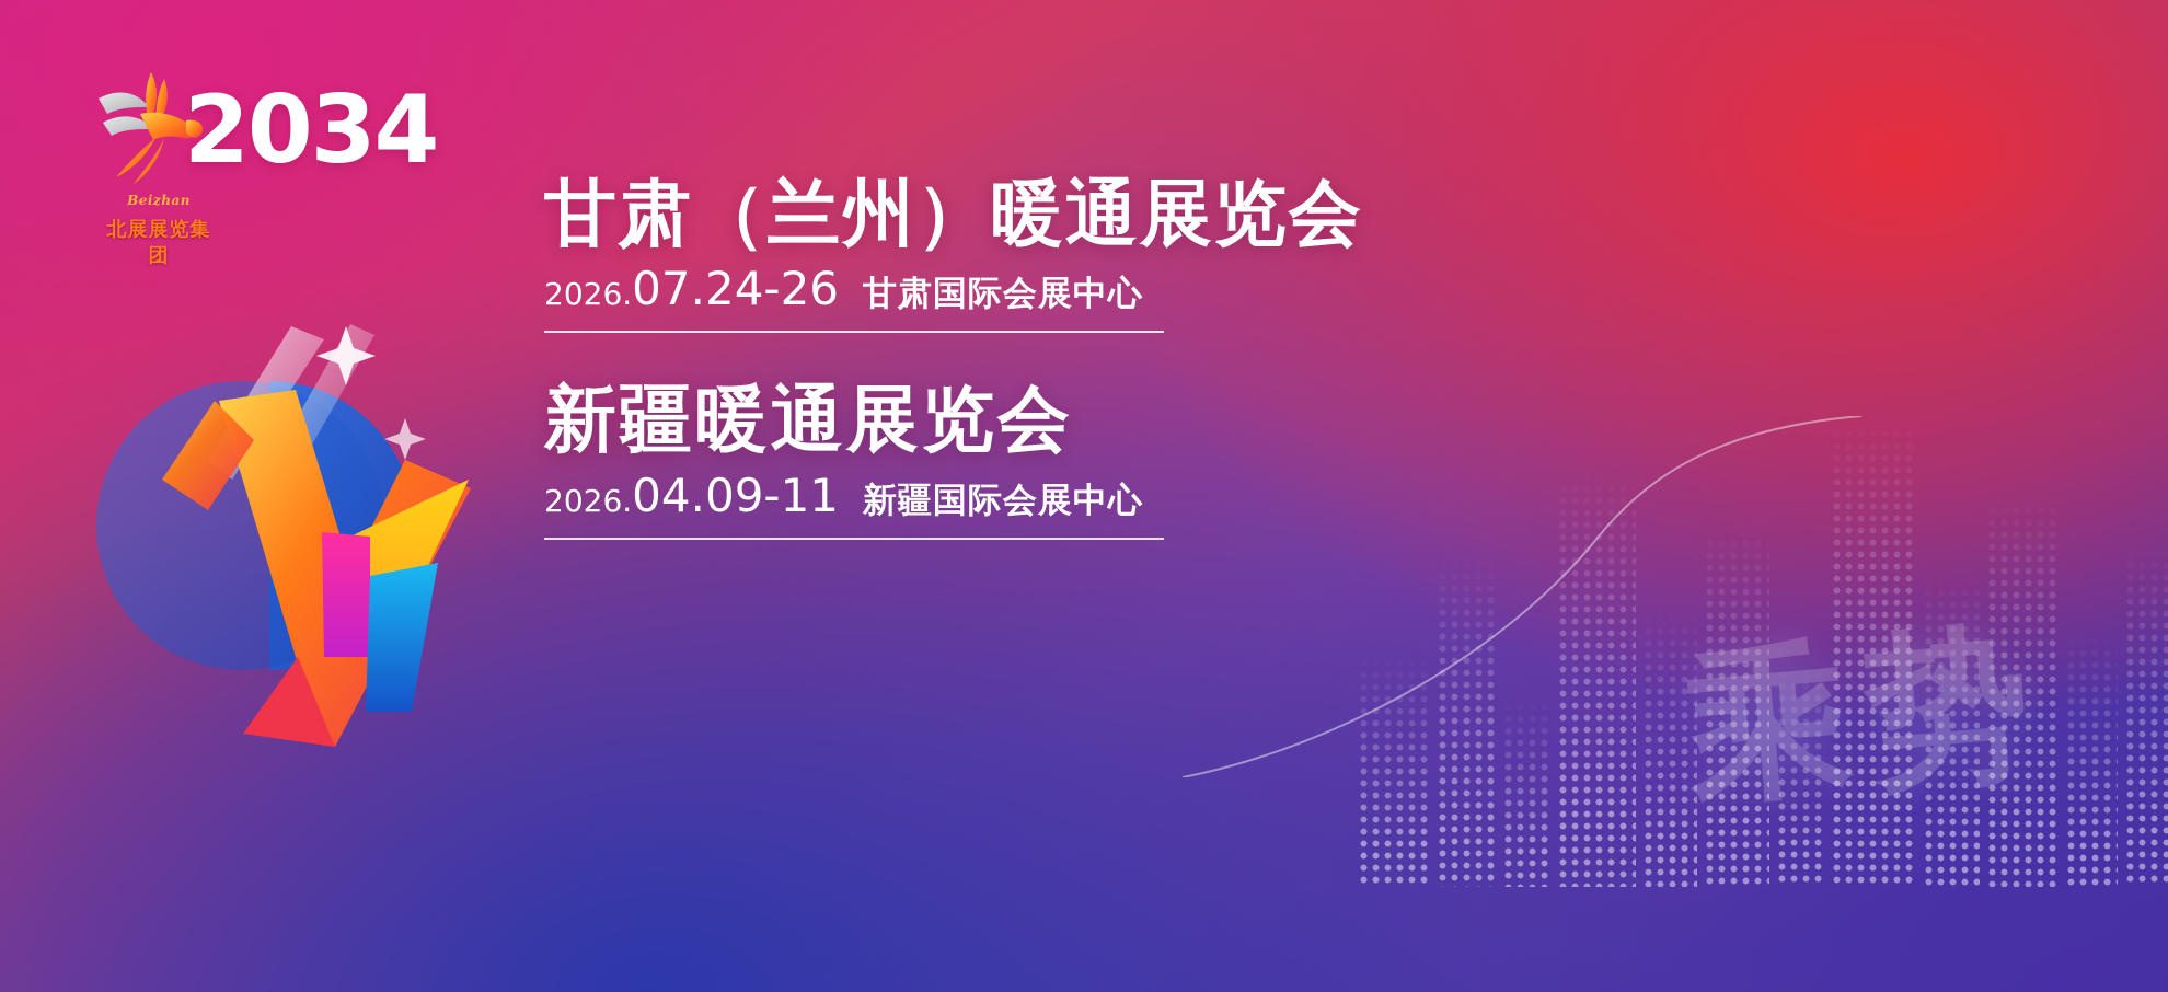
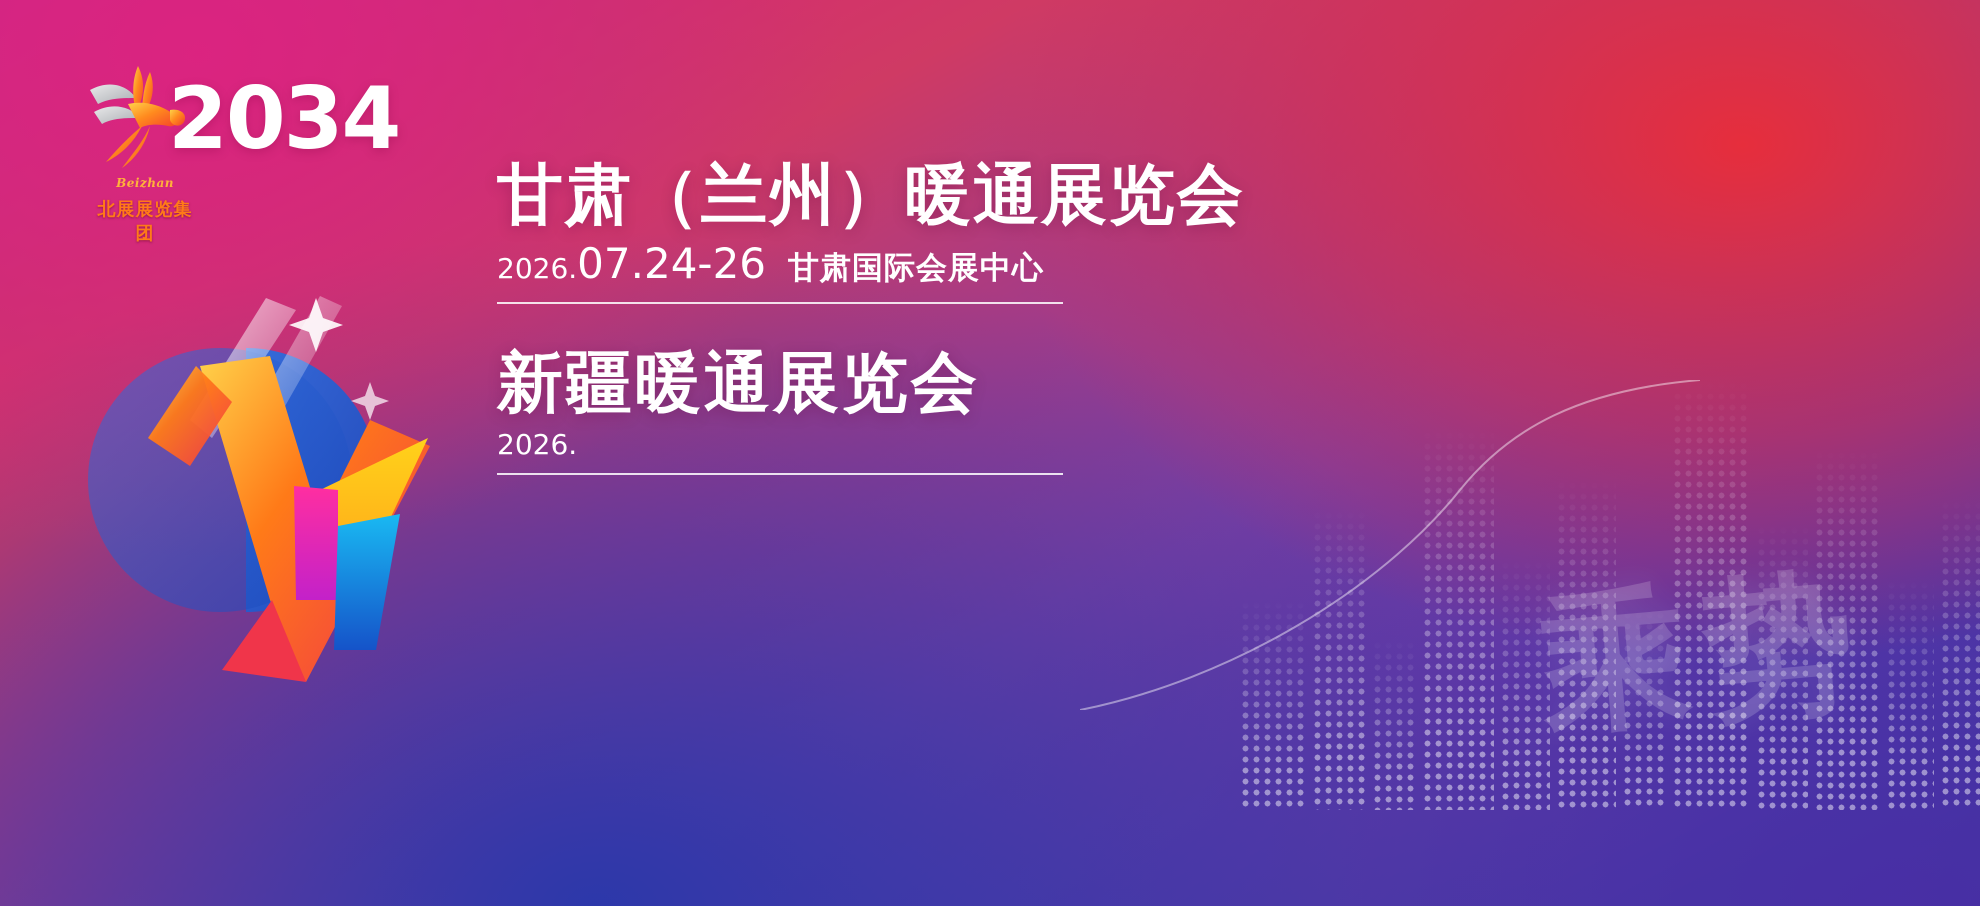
  Beizhan
  北展展览集团
  2034
  甘肃（兰州）暖通展览会
  2026.
  07.24-26
  甘肃国际会展中心
  新疆暖通展览会
  2026.
- 04.09-11
- 新疆国际会展中心
